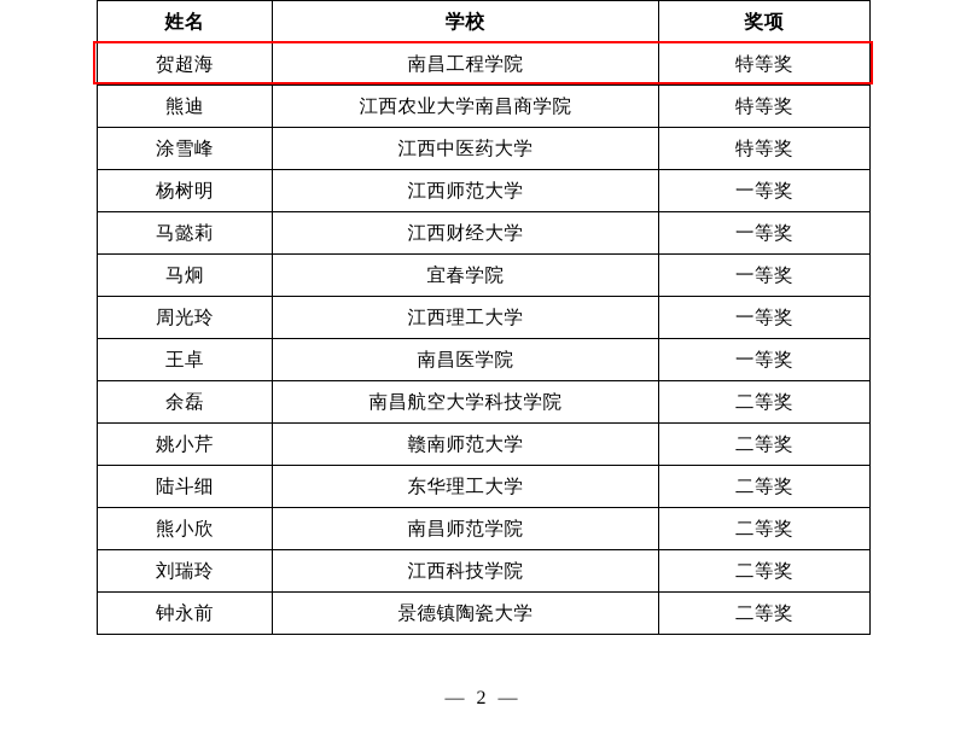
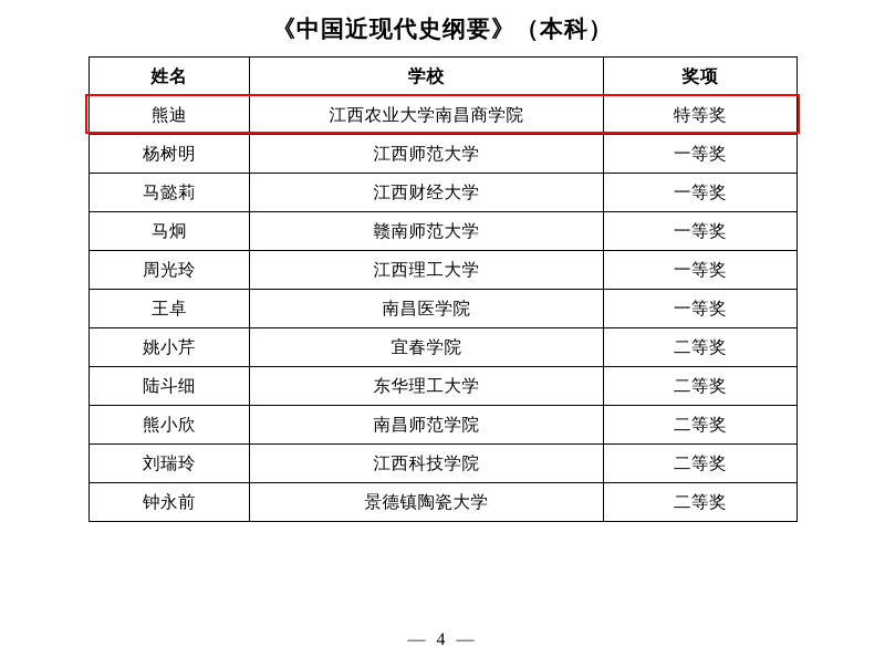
+ 《中国近现代史纲要》（本科）
  姓名	学校	奖项
- 贺超海	南昌工程学院	特等奖
  熊迪	江西农业大学南昌商学院	特等奖
- 涂雪峰	江西中医药大学	特等奖
  杨树明	江西师范大学	一等奖
  马懿莉	江西财经大学	一等奖
- 马炯	宜春学院	一等奖
+ 马炯	赣南师范大学	一等奖
  周光玲	江西理工大学	一等奖
  王卓	南昌医学院	一等奖
- 余磊	南昌航空大学科技学院	二等奖
- 姚小芹	赣南师范大学	二等奖
+ 姚小芹	宜春学院	二等奖
  陆斗细	东华理工大学	二等奖
  熊小欣	南昌师范学院	二等奖
  刘瑞玲	江西科技学院	二等奖
  钟永前	景德镇陶瓷大学	二等奖
- — 2 —
+ — 4 —
